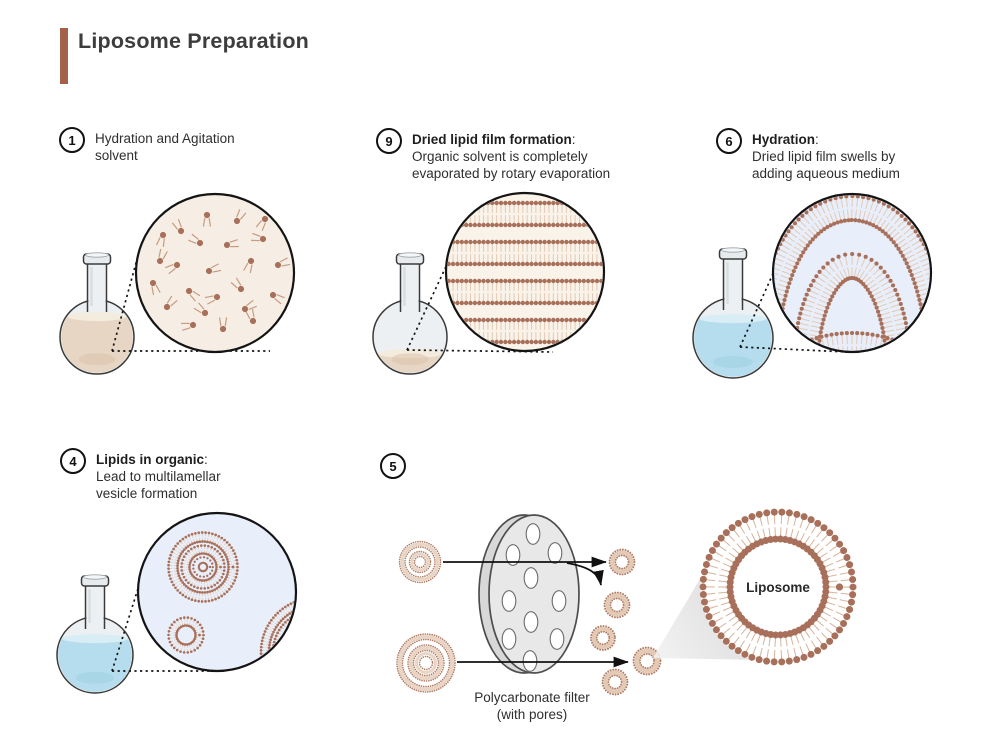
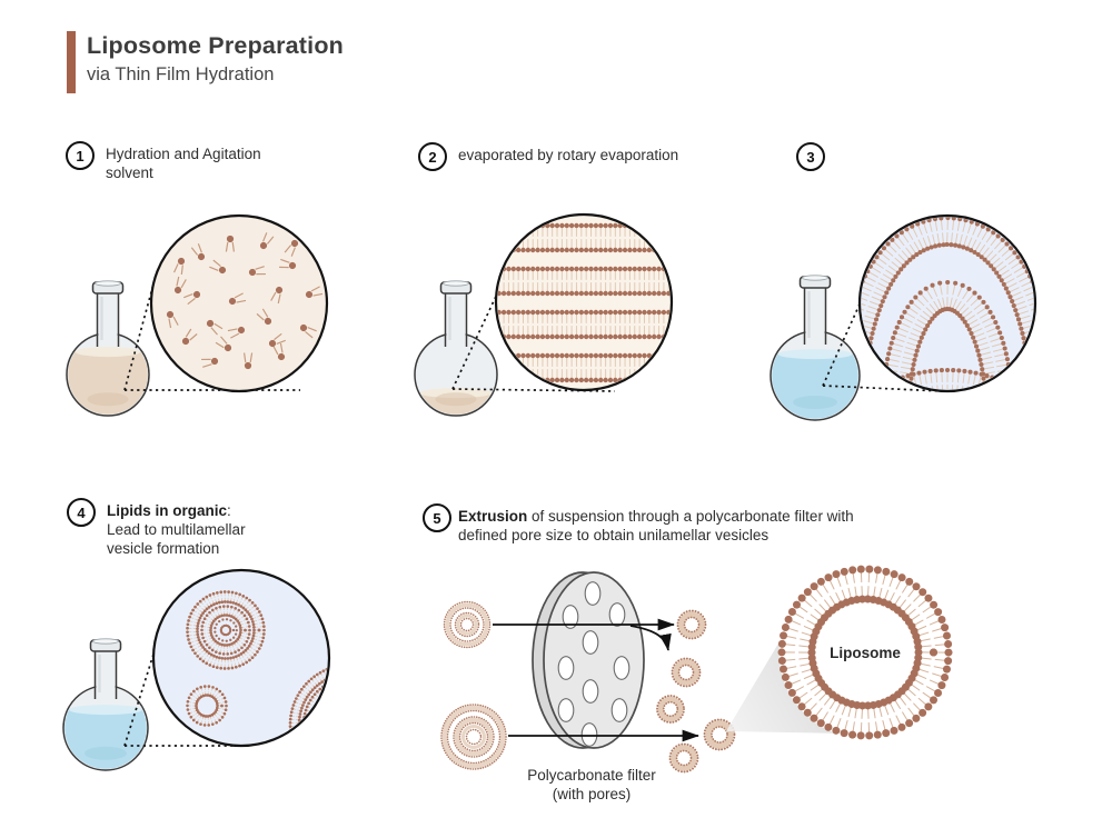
  Liposome Preparation
+ via Thin Film Hydration
  1
- 9
+ 2
- 6
+ 3
  4
  5
  Hydration and Agitation
  solvent
- Dried lipid film formation:
- Organic solvent is completely
  evaporated by rotary evaporation
- Hydration:
- Dried lipid film swells by
- adding aqueous medium
  Lipids in organic:
  Lead to multilamellar
  vesicle formation
+ Extrusion of suspension through a polycarbonate filter with
+ defined pore size to obtain unilamellar vesicles
  Polycarbonate filter
  (with pores)
  Liposome
